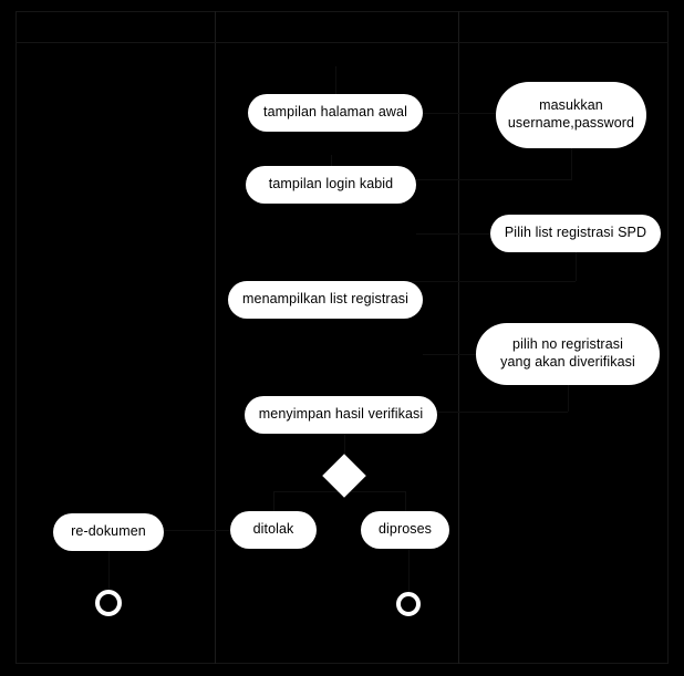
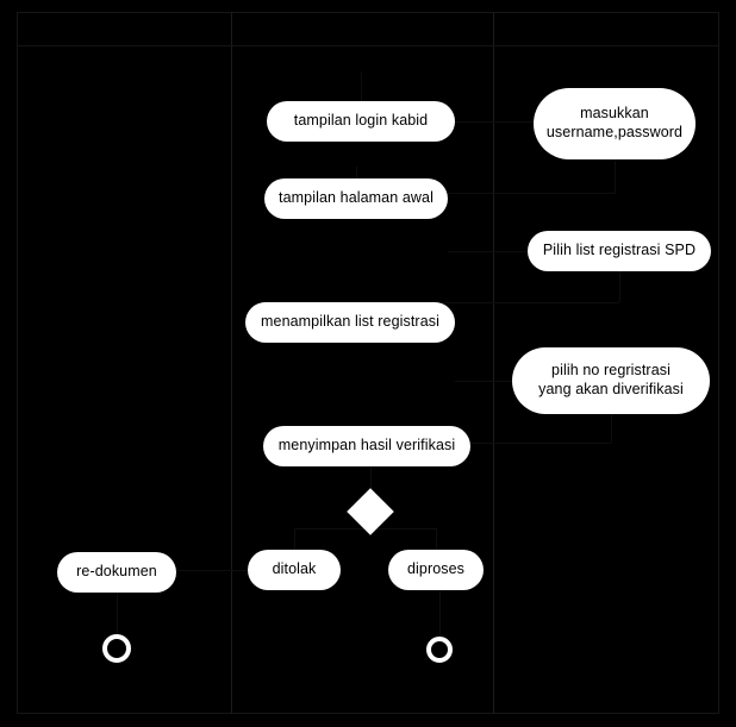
- tampilan halaman awal
+ tampilan login kabid
  masukkan
  username,password
- tampilan login kabid
+ tampilan halaman awal
  Pilih list registrasi SPD
  menampilkan list registrasi
  pilih no regristrasi
  yang akan diverifikasi
  menyimpan hasil verifikasi
  re-dokumen
  ditolak
  diproses
